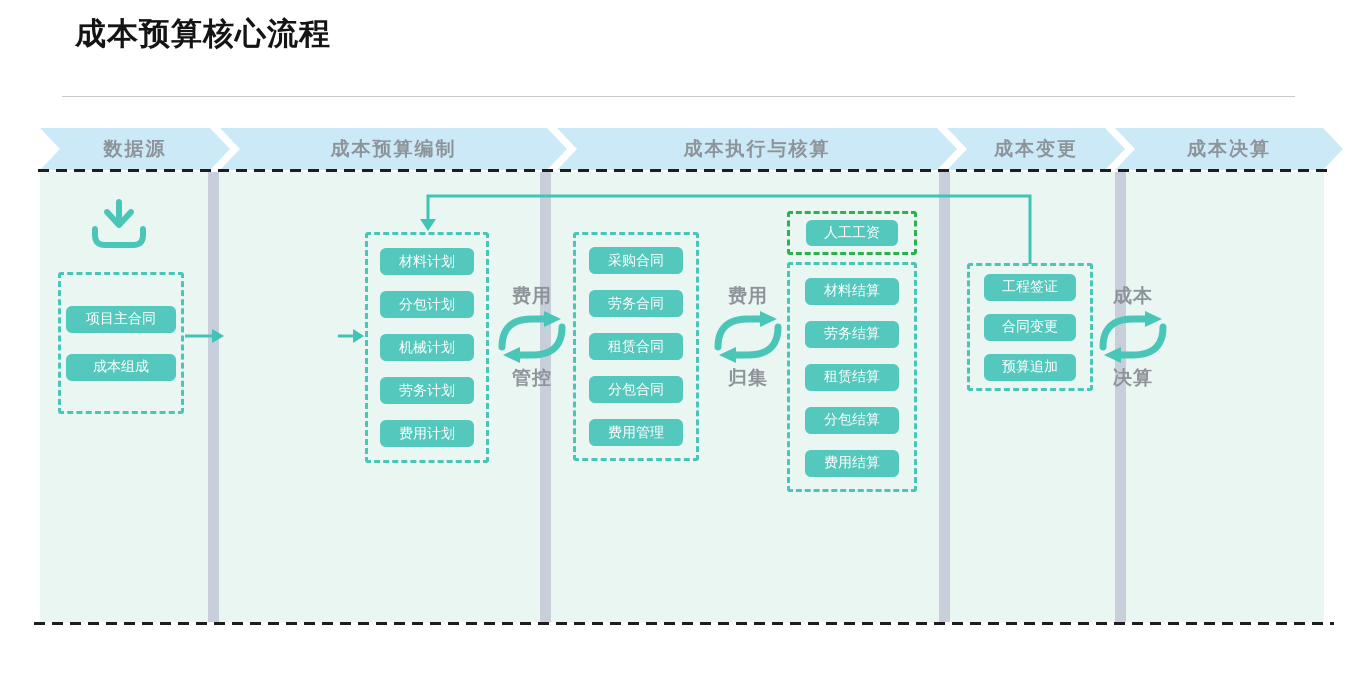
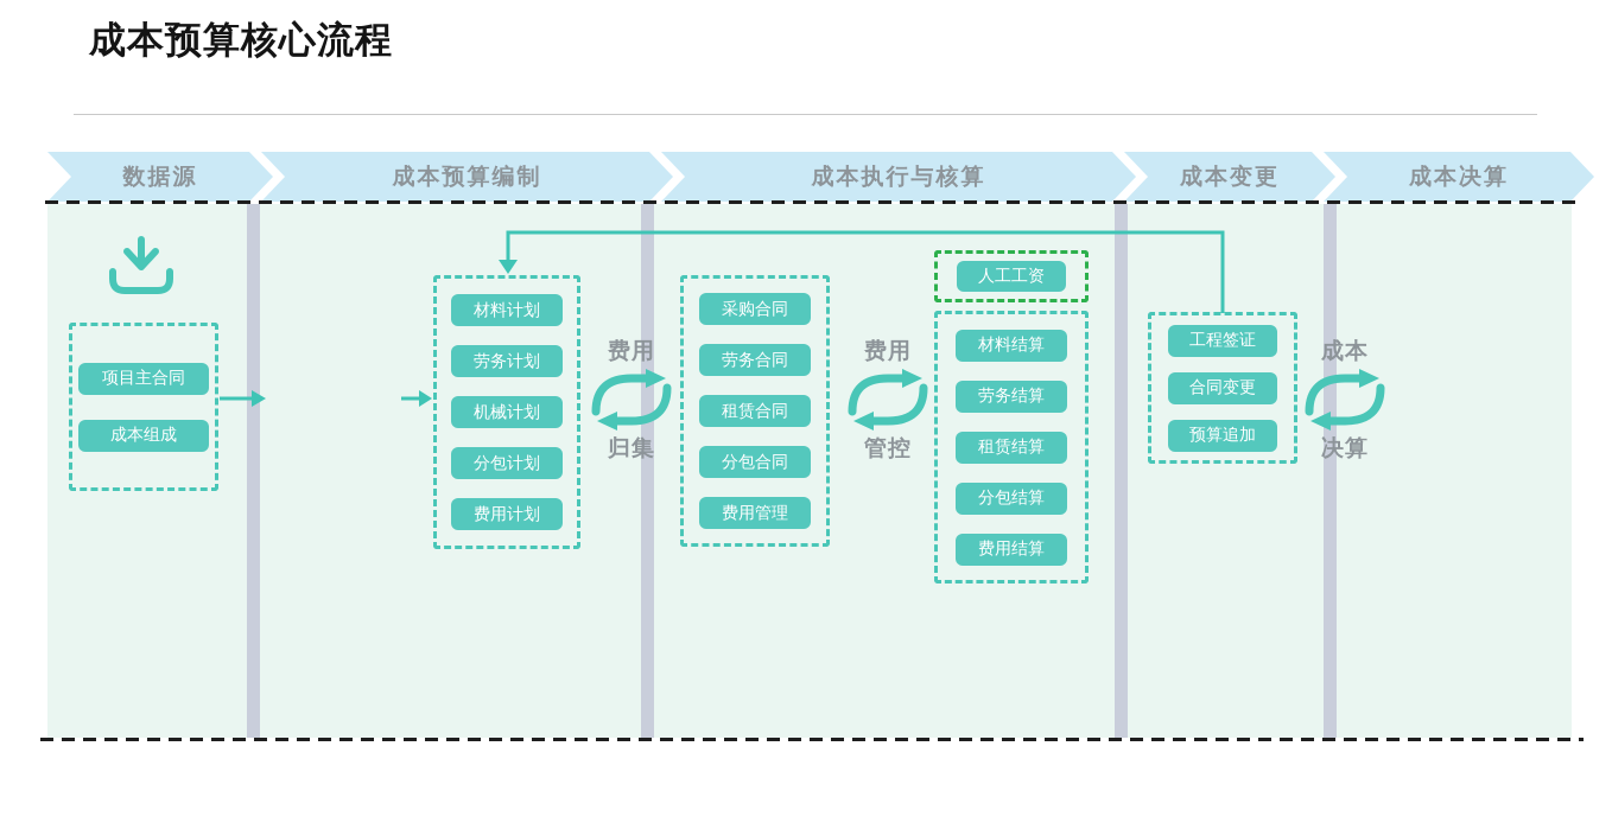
  成本预算核心流程
  数据源
  成本预算编制
  成本执行与核算
  成本变更
  成本决算
  项目主合同
  成本组成
  材料计划
- 分包计划
+ 劳务计划
  机械计划
- 劳务计划
+ 分包计划
  费用计划
  费用
- 管控
+ 归集
  采购合同
  劳务合同
  租赁合同
  分包合同
  费用管理
  费用
- 归集
+ 管控
  人工工资
  材料结算
  劳务结算
  租赁结算
  分包结算
  费用结算
  工程签证
  合同变更
  预算追加
  成本
  决算
